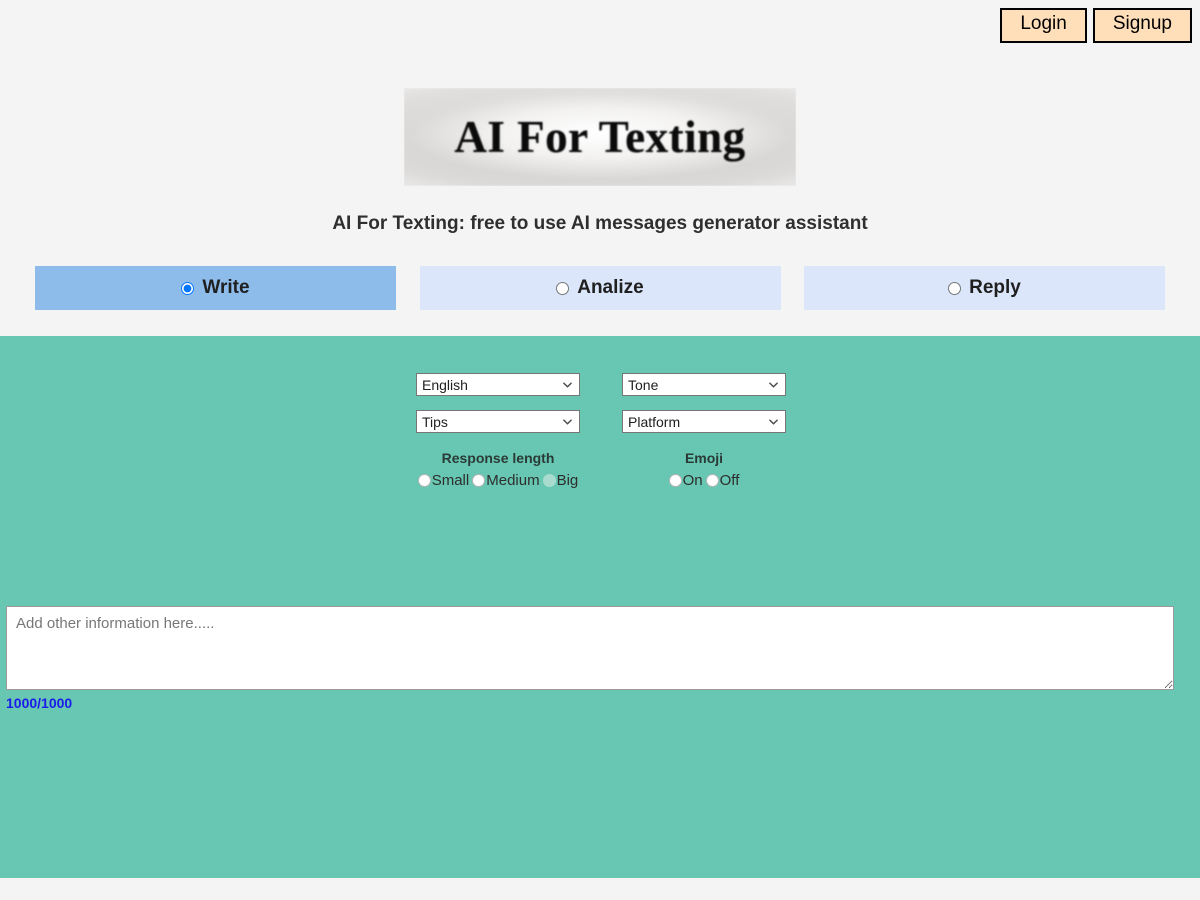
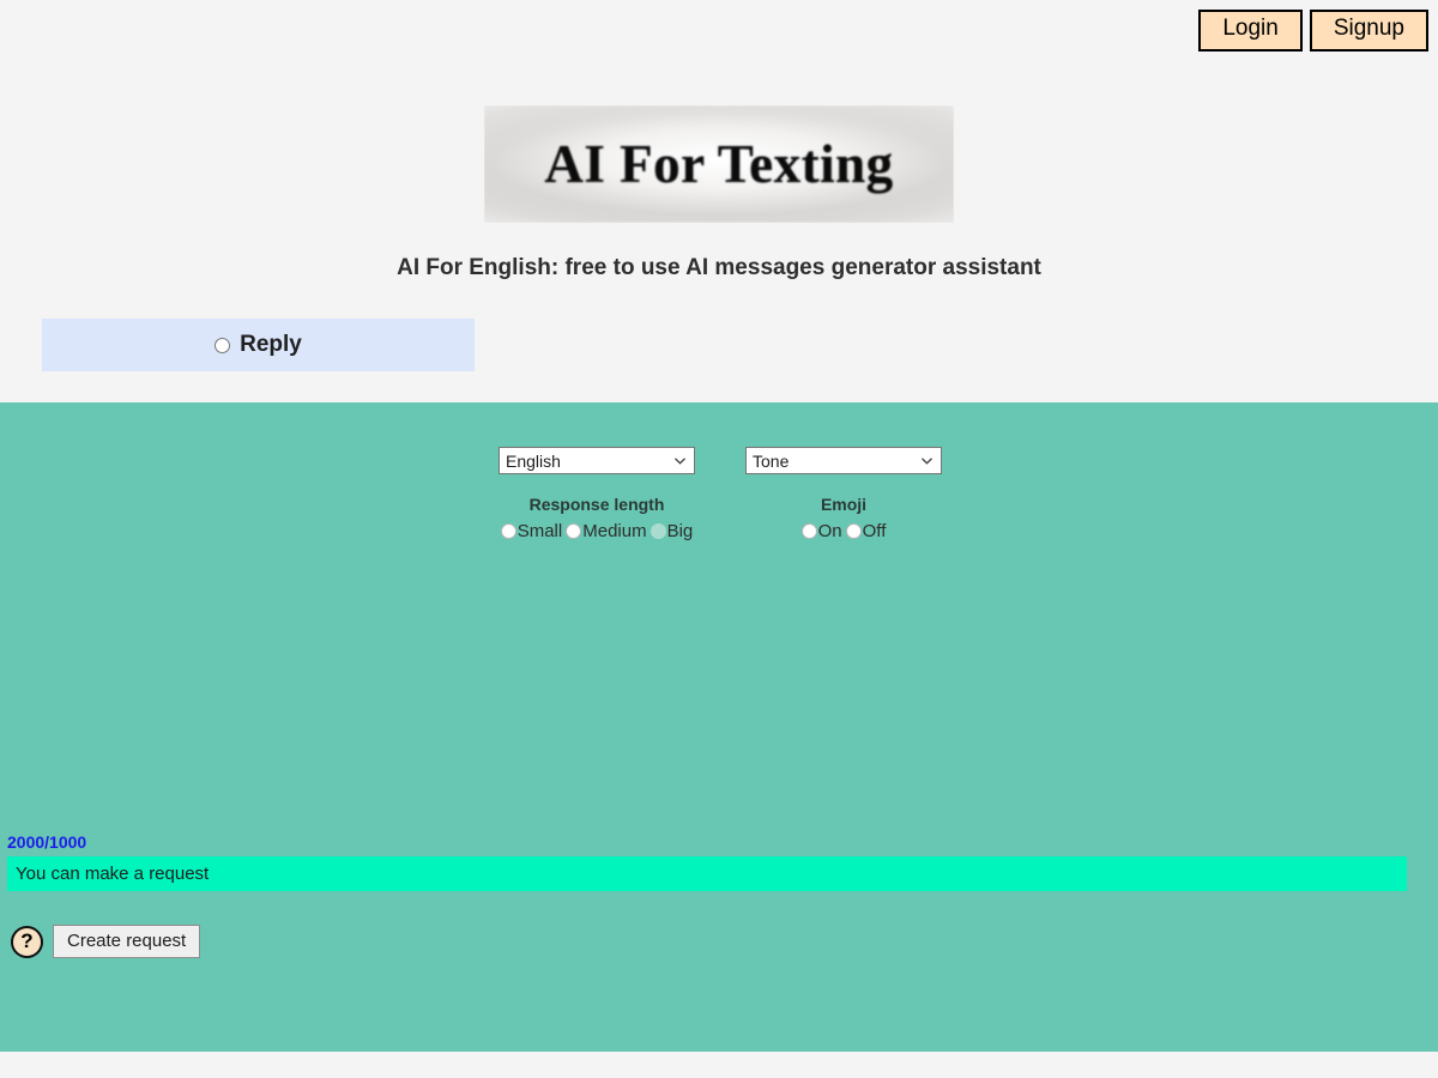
  Login
  Signup
  AI For Texting
- AI For Texting: free to use AI messages generator assistant
+ AI For English: free to use AI messages generator assistant
- Write
- Analize
  Reply
  English
  Tone
- Tips
- Platform
  Response length
  Small
  Medium
  Big
  Emoji
  On
  Off
- Add other information here.....
- 1000/1000
+ 2000/1000
+ You can make a request
+ ?
+ Create request
